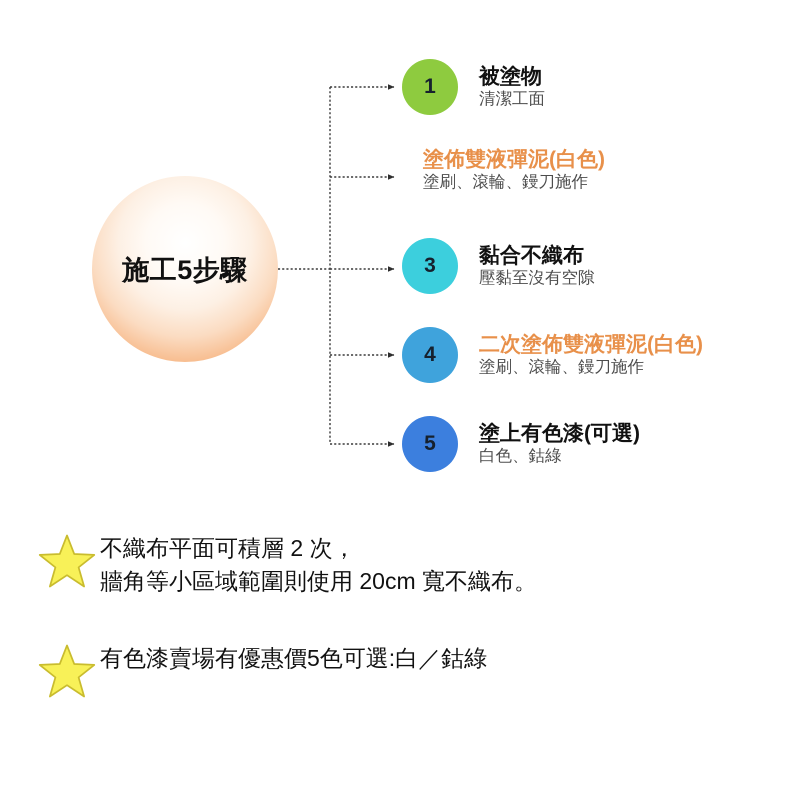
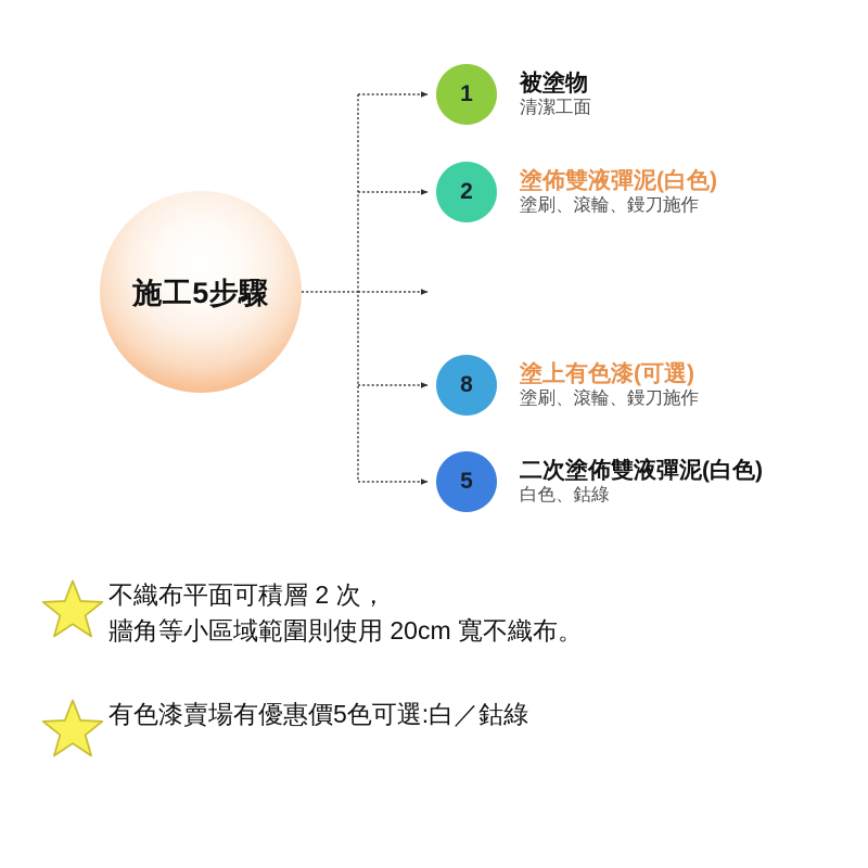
  施工5步驟
  1
  被塗物
  清潔工面
+ 2
  塗佈雙液彈泥(白色)
  塗刷、滾輪、鏝刀施作
- 3
- 黏合不織布
- 壓黏至沒有空隙
- 4
+ 8
- 二次塗佈雙液彈泥(白色)
+ 塗上有色漆(可選)
  塗刷、滾輪、鏝刀施作
  5
- 塗上有色漆(可選)
+ 二次塗佈雙液彈泥(白色)
  白色、鈷綠
  不織布平面可積層 2 次，
  牆角等小區域範圍則使用 20cm 寬不織布。
  有色漆賣場有優惠價5色可選:白／鈷綠
